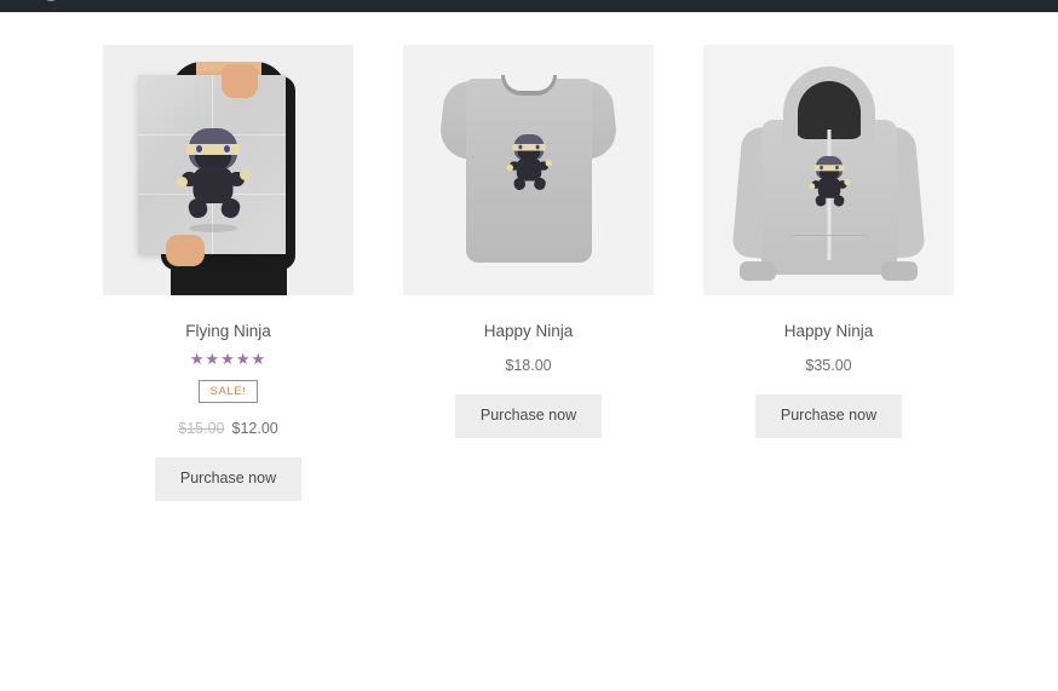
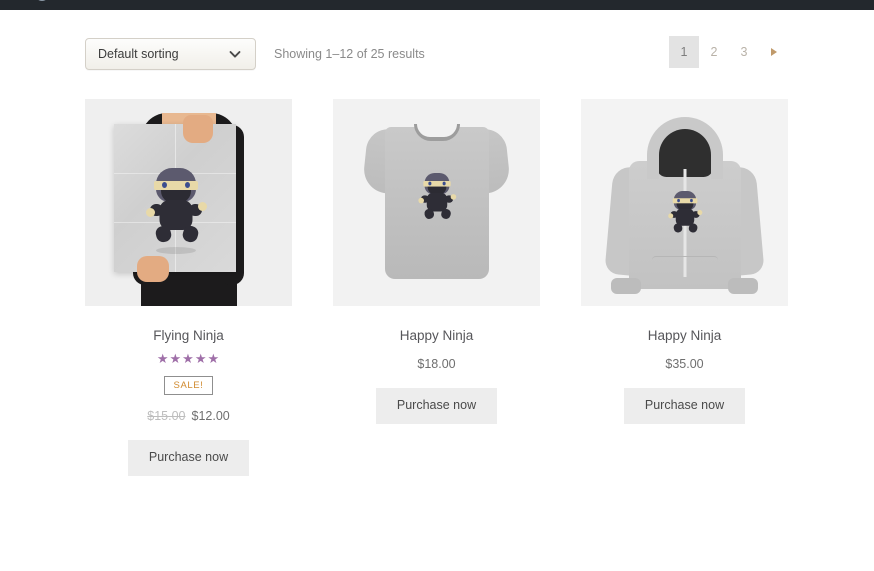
+ Default sorting
+ Showing 1–12 of 25 results
+ 1
+ 2
+ 3
  Flying Ninja
  ★★★★★
  SALE!
  $15.00 $12.00
  Purchase now
  Happy Ninja
  $18.00
  Purchase now
  Happy Ninja
  $35.00
  Purchase now
